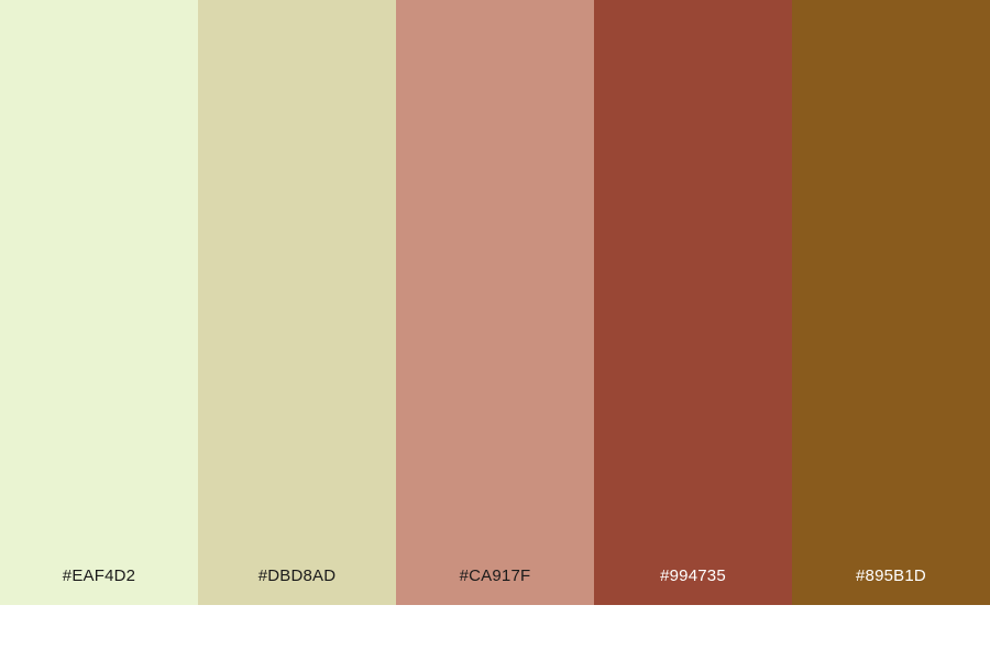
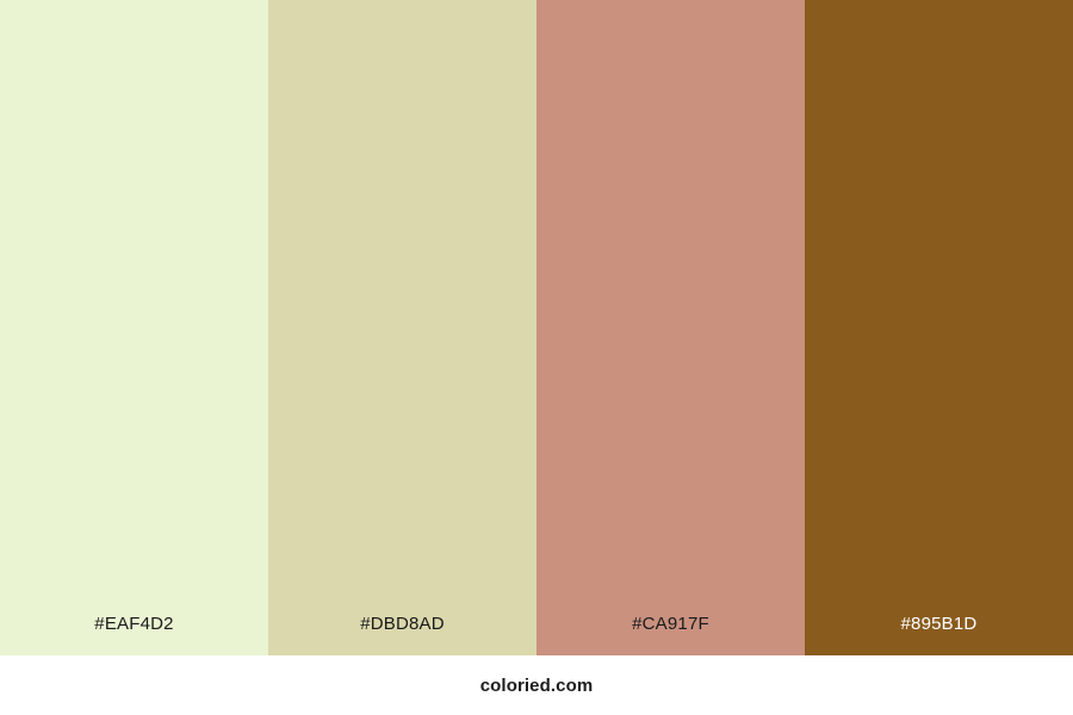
  #EAF4D2
  #DBD8AD
  #CA917F
- #994735
  #895B1D
+ coloried.com
